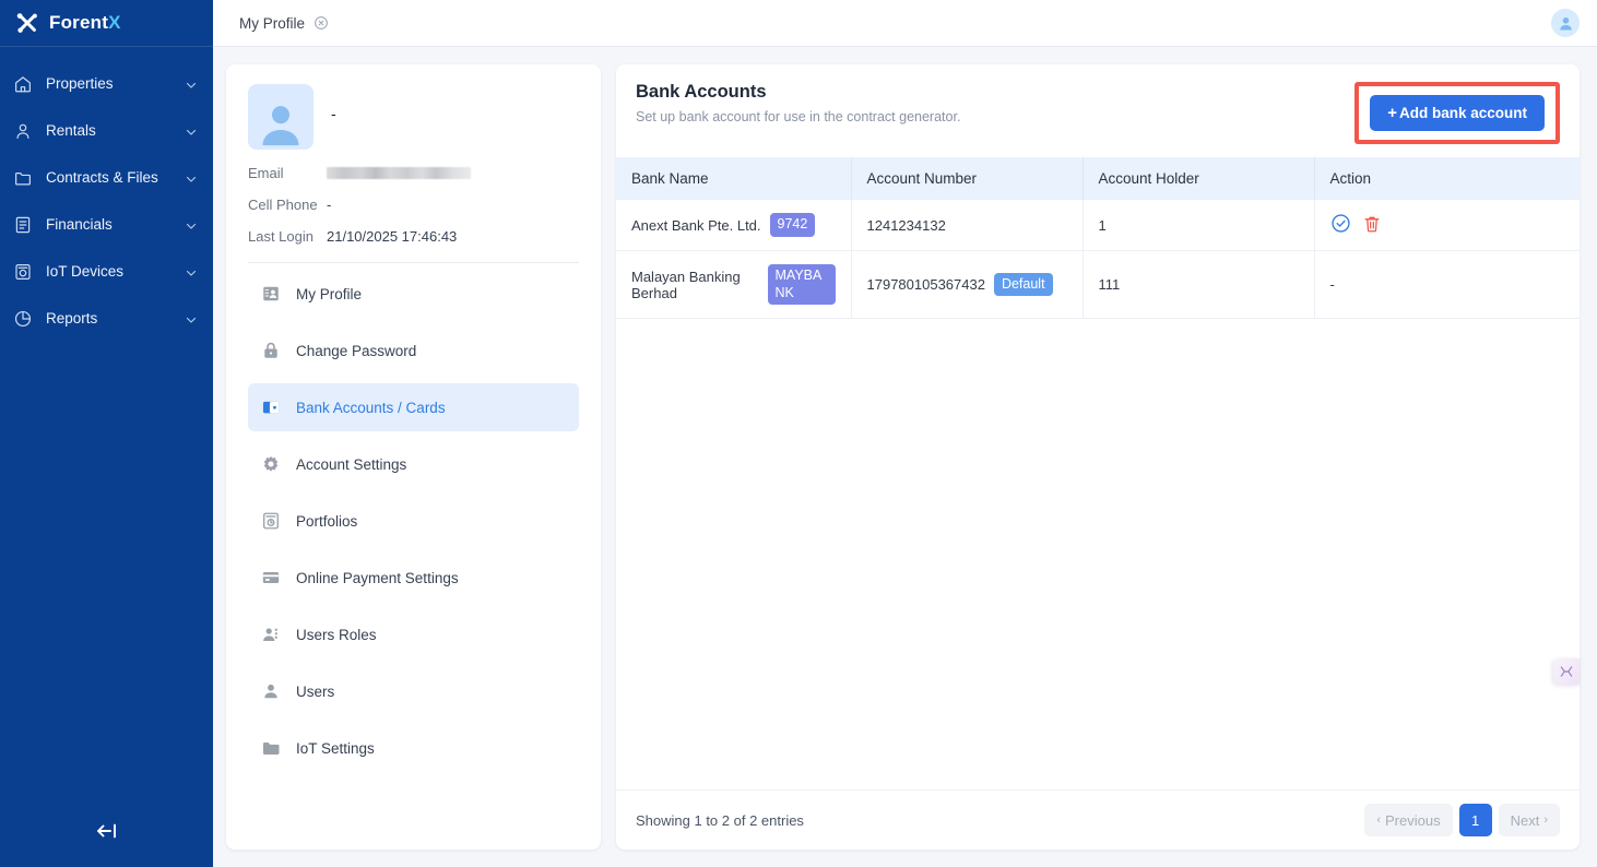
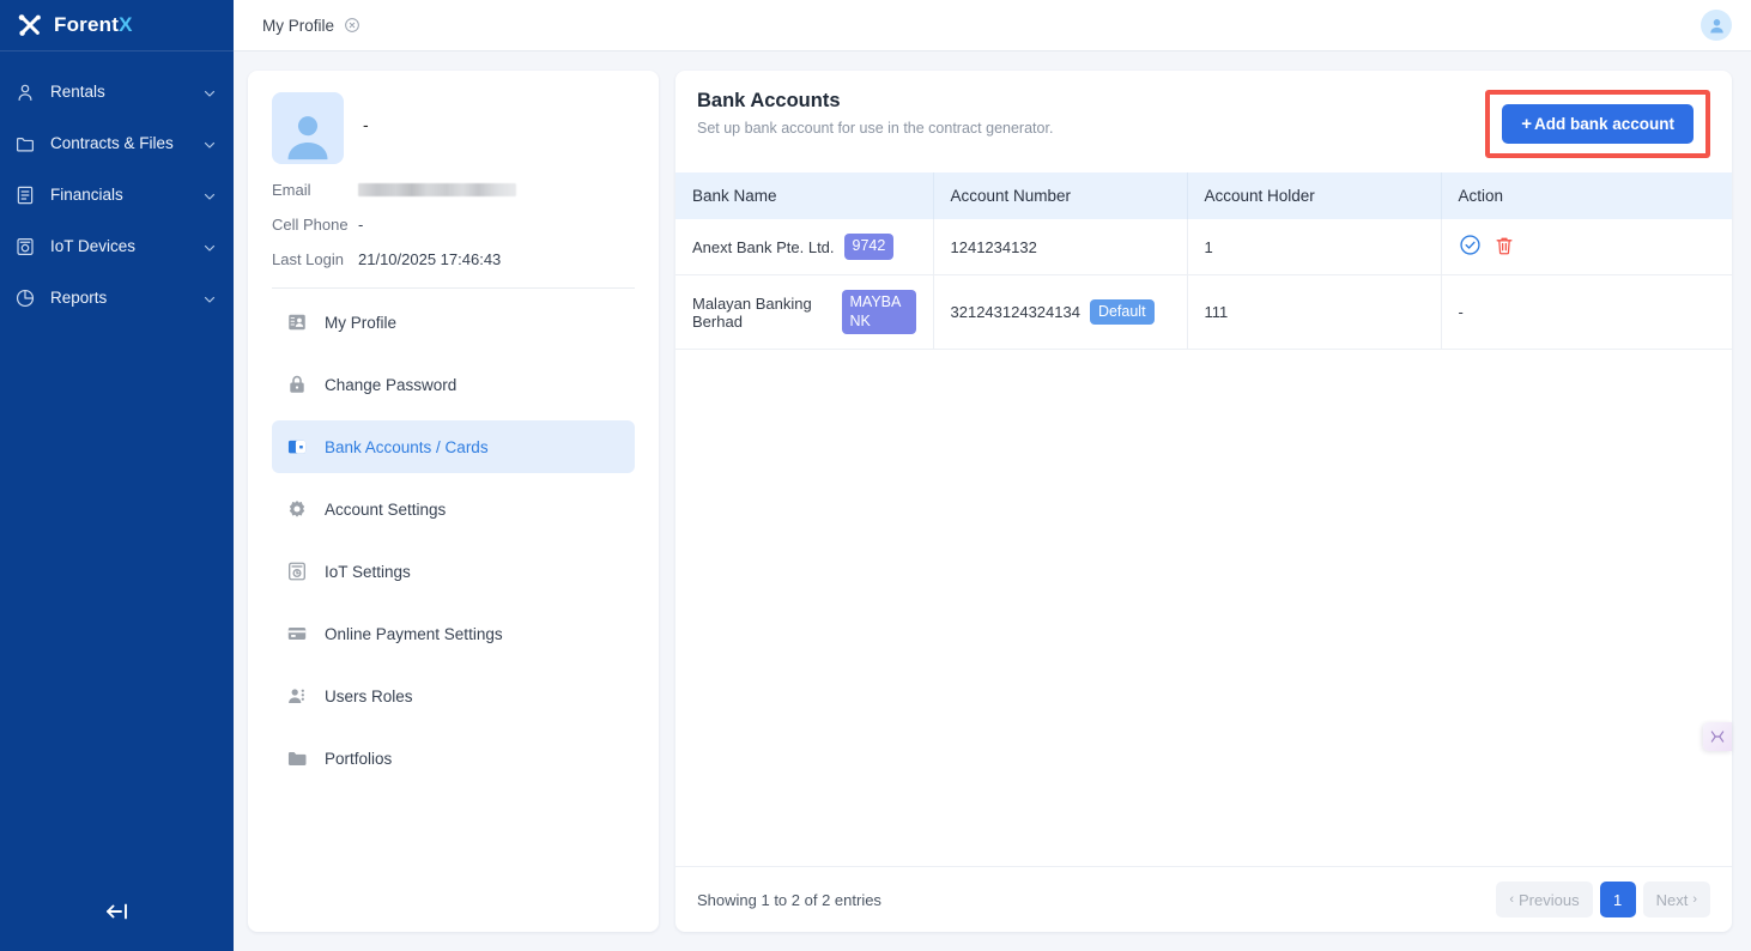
  ForentX
- Properties
  Rentals
  Contracts & Files
  Financials
  IoT Devices
  Reports
  My Profile
  -
  Email
  Cell Phone
  -
  Last Login
  21/10/2025 17:46:43
  My Profile
  Change Password
  Bank Accounts / Cards
  Account Settings
- Portfolios
+ IoT Settings
  Online Payment Settings
  Users Roles
- Users
- IoT Settings
+ Portfolios
  Bank Accounts
  Set up bank account for use in the contract generator.
  +
  Add bank account
  Bank Name	Account Number	Account Holder	Action
  Anext Bank Pte. Ltd. 9742	1241234132	1
- Malayan Banking Berhad MAYBANK	179780105367432 Default	111	-
+ Malayan Banking Berhad MAYBANK	321243124324134 Default	111	-
  Showing 1 to 2 of 2 entries
  ‹
  Previous
  1
  Next
  ›
